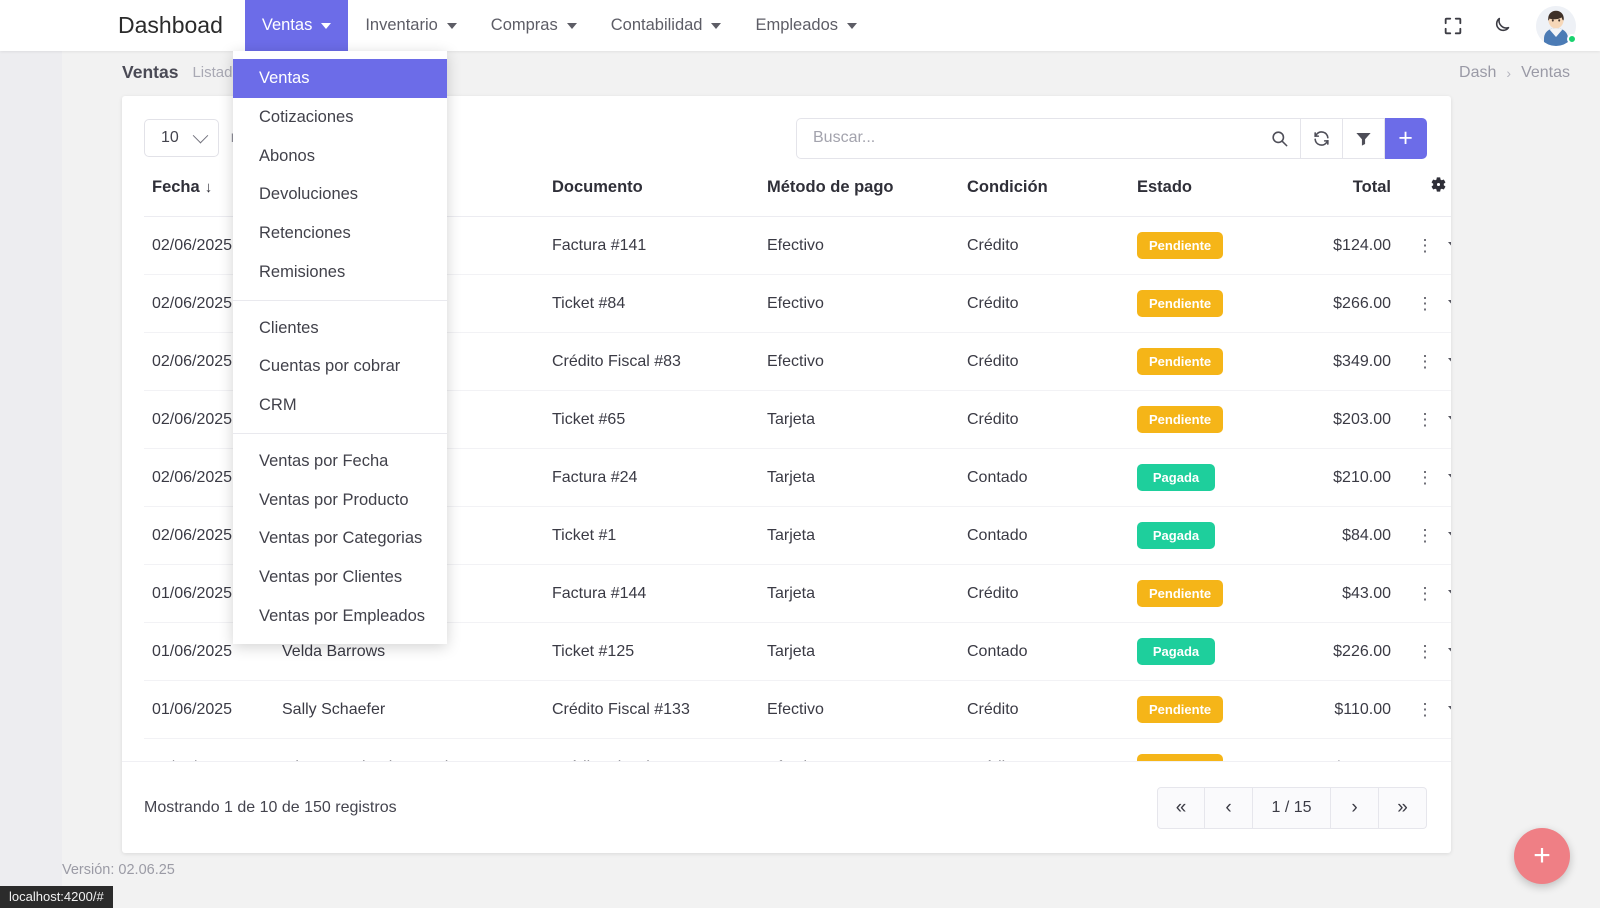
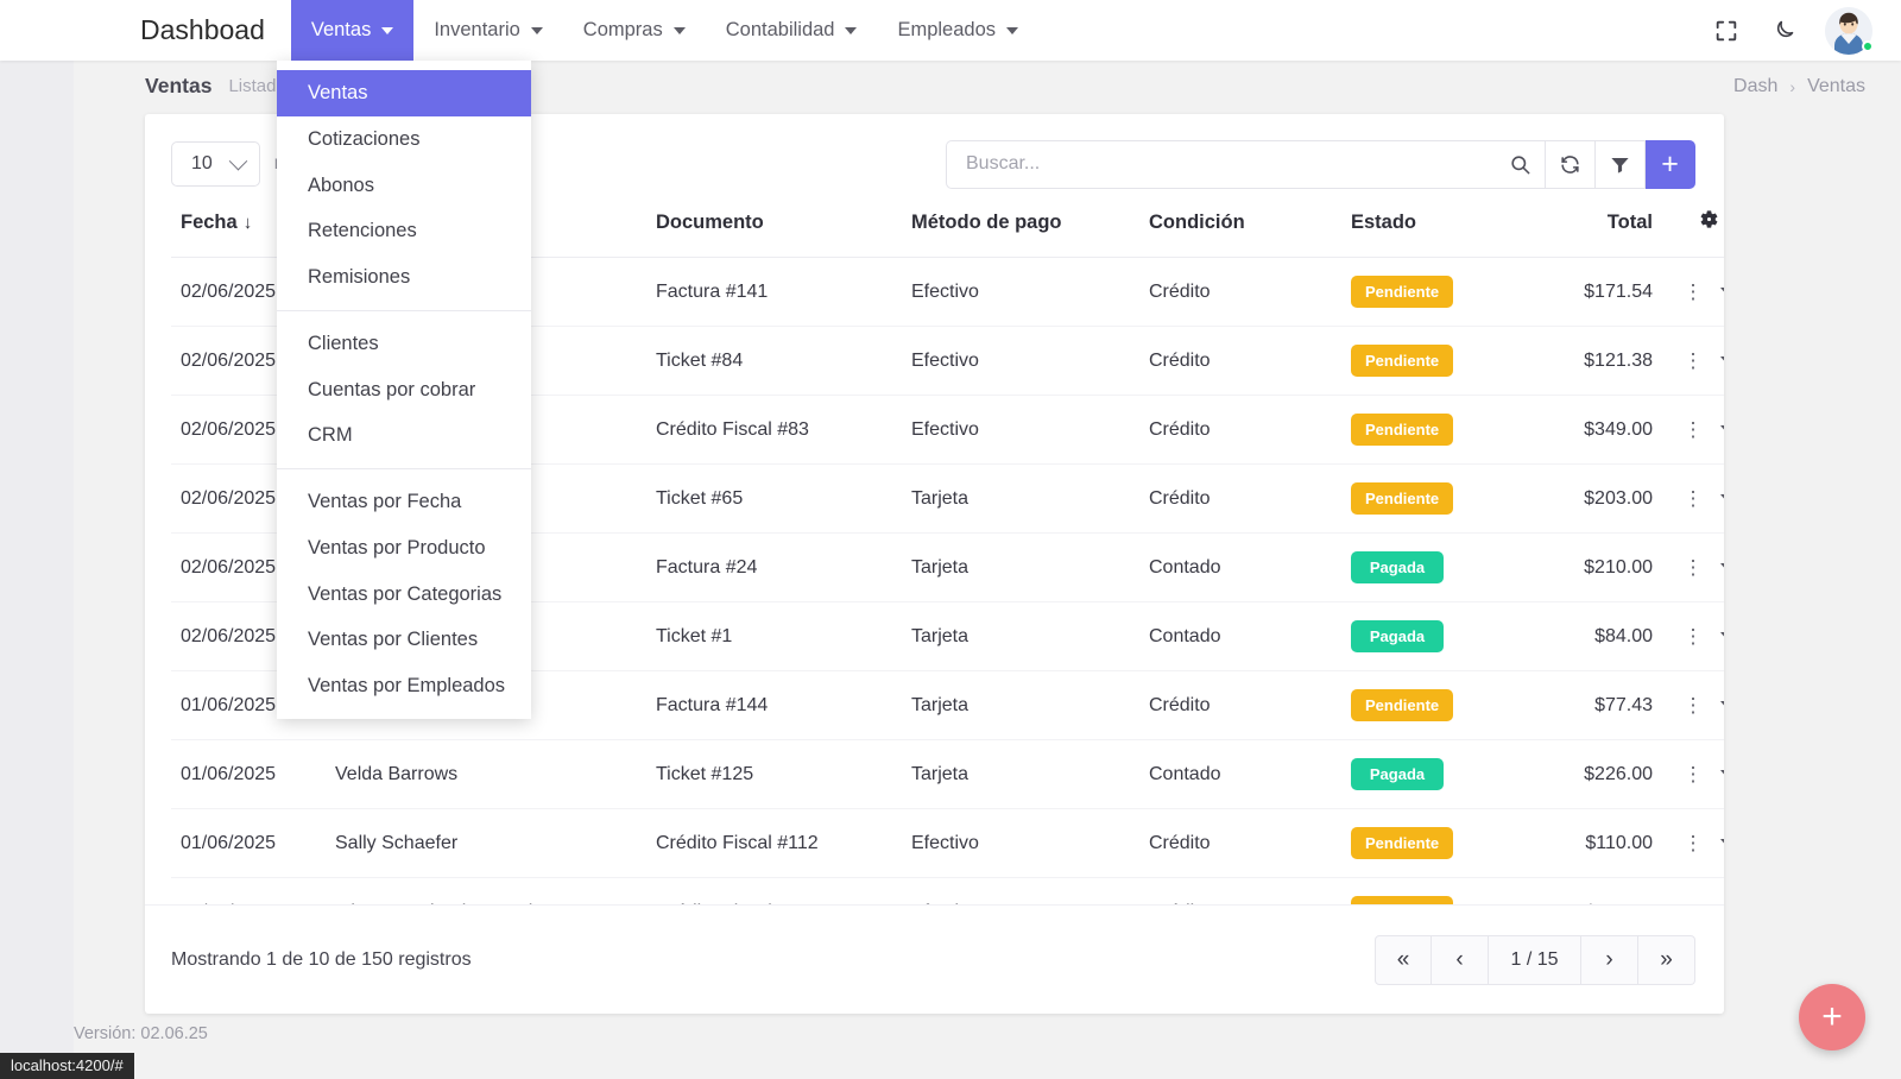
  Dashboad
  Ventas
  Inventario
  Compras
  Contabilidad
  Empleados
  Ventas
  Cotizaciones
  Abonos
- Devoluciones
  Retenciones
  Remisiones
  Clientes
  Cuentas por cobrar
  CRM
  Ventas por Fecha
  Ventas por Producto
  Ventas por Categorias
  Ventas por Clientes
  Ventas por Empleados
  Ventas
  Listad
  Dash
  ›
  Ventas
  10
  Buscar...
  +
  Fecha ↓		Documento	Método de pago	Condición	Estado	Total
- 02/06/2025		Factura #141	Efectivo	Crédito	Pendiente	$124.00	⋮
+ 02/06/2025		Factura #141	Efectivo	Crédito	Pendiente	$171.54	⋮
- 02/06/2025		Ticket #84	Efectivo	Crédito	Pendiente	$266.00	⋮
+ 02/06/2025		Ticket #84	Efectivo	Crédito	Pendiente	$121.38	⋮
  02/06/2025		Crédito Fiscal #83	Efectivo	Crédito	Pendiente	$349.00	⋮
  02/06/2025		Ticket #65	Tarjeta	Crédito	Pendiente	$203.00	⋮
  02/06/2025		Factura #24	Tarjeta	Contado	Pagada	$210.00	⋮
  02/06/2025		Ticket #1	Tarjeta	Contado	Pagada	$84.00	⋮
- 01/06/2025		Factura #144	Tarjeta	Crédito	Pendiente	$43.00	⋮
+ 01/06/2025		Factura #144	Tarjeta	Crédito	Pendiente	$77.43	⋮
  01/06/2025	Velda Barrows	Ticket #125	Tarjeta	Contado	Pagada	$226.00	⋮
- 01/06/2025	Sally Schaefer	Crédito Fiscal #133	Efectivo	Crédito	Pendiente	$110.00	⋮
+ 01/06/2025	Sally Schaefer	Crédito Fiscal #112	Efectivo	Crédito	Pendiente	$110.00	⋮
  Mostrando 1 de 10 de 150 registros
  «
  ‹
  1 / 15
  ›
  »
  Versión: 02.06.25
  +
  localhost:4200/#
